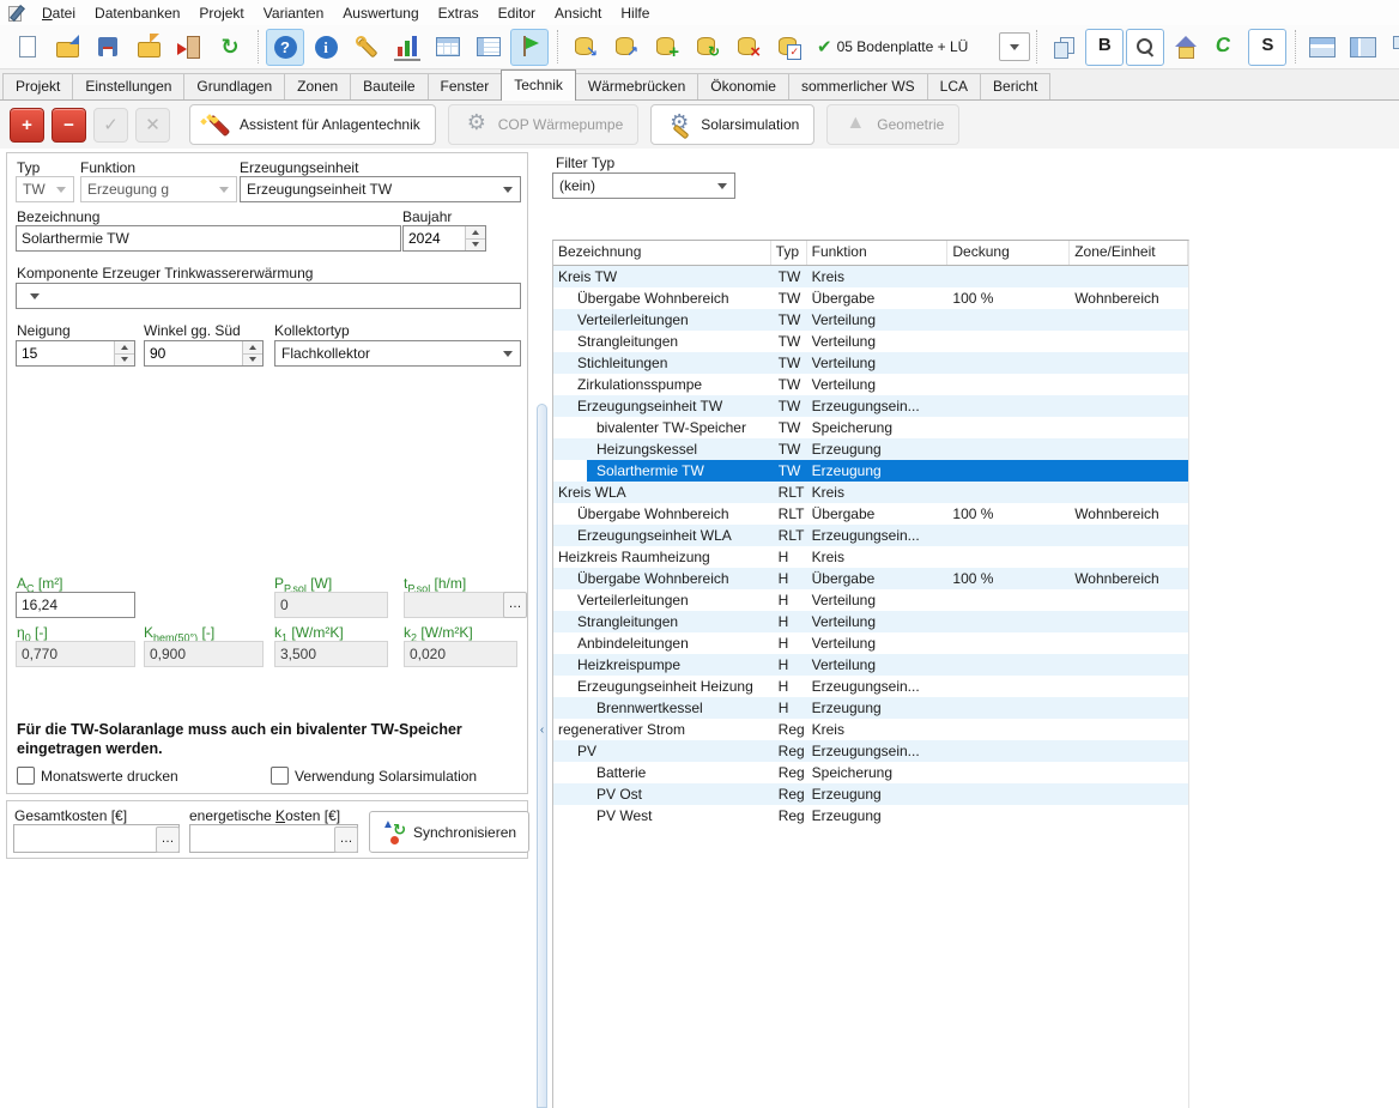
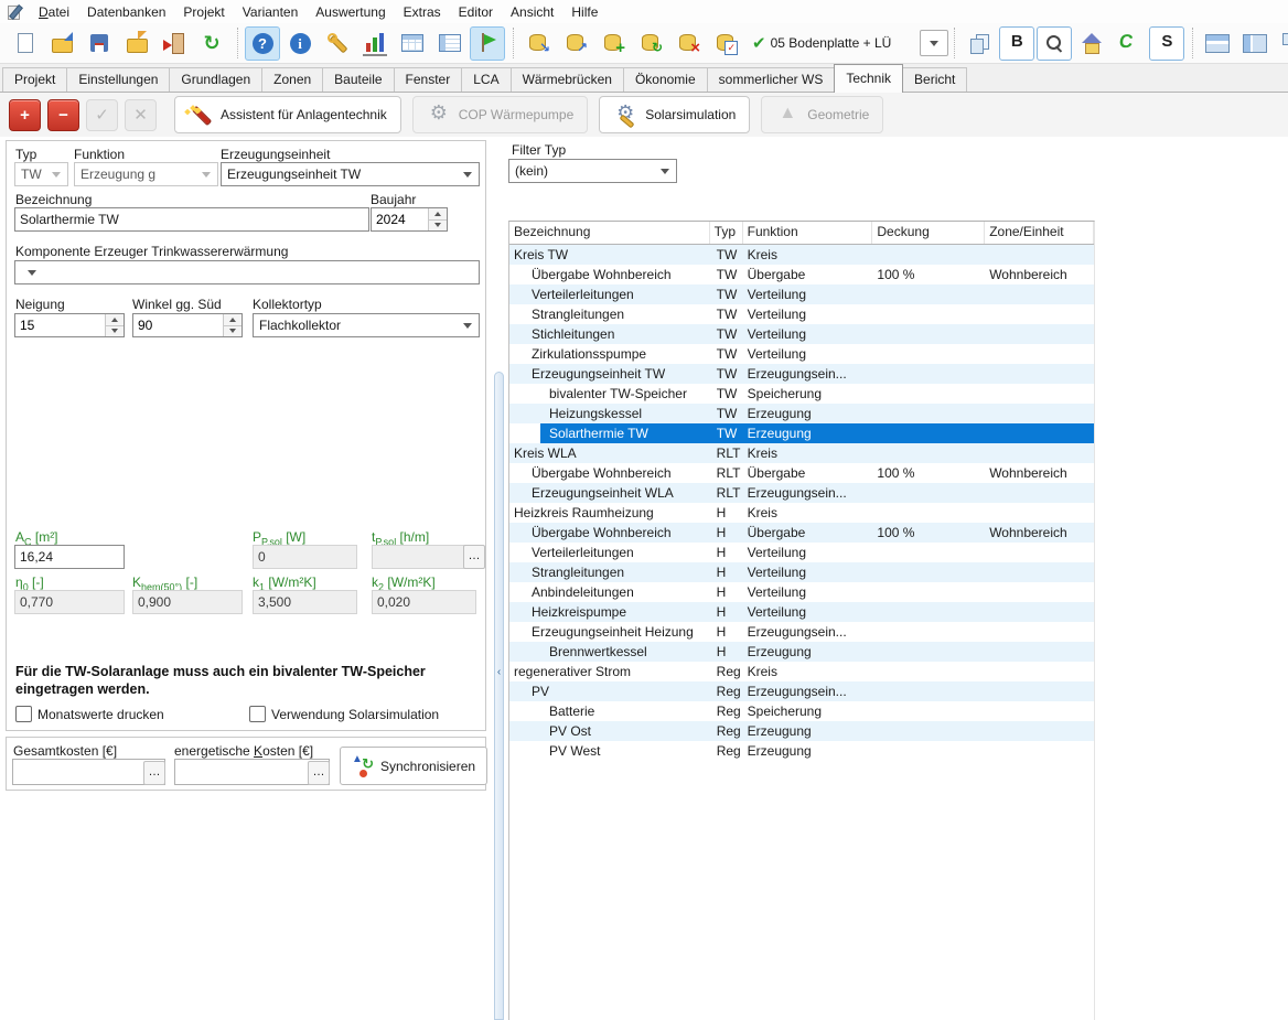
  Datei
  Datenbanken
  Projekt
  Varianten
  Auswertung
  Extras
  Editor
  Ansicht
  Hilfe
  ✔
  05 Bodenplatte + LÜ
  Projekt
  Einstellungen
  Grundlagen
  Zonen
  Bauteile
  Fenster
- Technik
+ LCA
  Wärmebrücken
  Ökonomie
  sommerlicher WS
- LCA
+ Technik
  Bericht
  +
  −
  ✓
  ✕
  Assistent für Anlagentechnik
  COP Wärmepumpe
  Solarsimulation
  Geometrie
  Typ
  TW
  Funktion
  Erzeugung g
  Erzeugungseinheit
  Erzeugungseinheit TW
  Bezeichnung
  Solarthermie TW
  Baujahr
  2024
  Komponente Erzeuger Trinkwassererwärmung
  Neigung
  15
  Winkel gg. Süd
  90
  Kollektortyp
  Flachkollektor
  AC [m²]
  16,24
  PP,sol [W]
  0
  tP,sol [h/m]
  …
  η0 [-]
  0,770
  Khem(50°) [-]
  0,900
  k1 [W/m²K]
  3,500
  k2 [W/m²K]
  0,020
  Für die TW-Solaranlage muss auch ein bivalenter TW-Speicher eingetragen werden.
  Monatswerte drucken
  Verwendung Solarsimulation
  Gesamtkosten [€]
  …
  energetische Kosten [€]
  …
  ▲
  ↻
  Synchronisieren
  ‹
  Filter Typ
  (kein)
  Bezeichnung
  Typ
  Funktion
  Deckung
  Zone/Einheit
  Kreis TW
  TW
  Kreis
  Übergabe Wohnbereich
  TW
  Übergabe
  100 %
  Wohnbereich
  Verteilerleitungen
  TW
  Verteilung
  Strangleitungen
  TW
  Verteilung
  Stichleitungen
  TW
  Verteilung
  Zirkulationsspumpe
  TW
  Verteilung
  Erzeugungseinheit TW
  TW
  Erzeugungsein...
  bivalenter TW-Speicher
  TW
  Speicherung
  Heizungskessel
  TW
  Erzeugung
  Solarthermie TW
  TW
  Erzeugung
  Kreis WLA
  RLT
  Kreis
  Übergabe Wohnbereich
  RLT
  Übergabe
  100 %
  Wohnbereich
  Erzeugungseinheit WLA
  RLT
  Erzeugungsein...
  Heizkreis Raumheizung
  H
  Kreis
  Übergabe Wohnbereich
  H
  Übergabe
  100 %
  Wohnbereich
  Verteilerleitungen
  H
  Verteilung
  Strangleitungen
  H
  Verteilung
  Anbindeleitungen
  H
  Verteilung
  Heizkreispumpe
  H
  Verteilung
  Erzeugungseinheit Heizung
  H
  Erzeugungsein...
  Brennwertkessel
  H
  Erzeugung
  regenerativer Strom
  Reg
  Kreis
  PV
  Reg
  Erzeugungsein...
  Batterie
  Reg
  Speicherung
  PV Ost
  Reg
  Erzeugung
  PV West
  Reg
  Erzeugung
